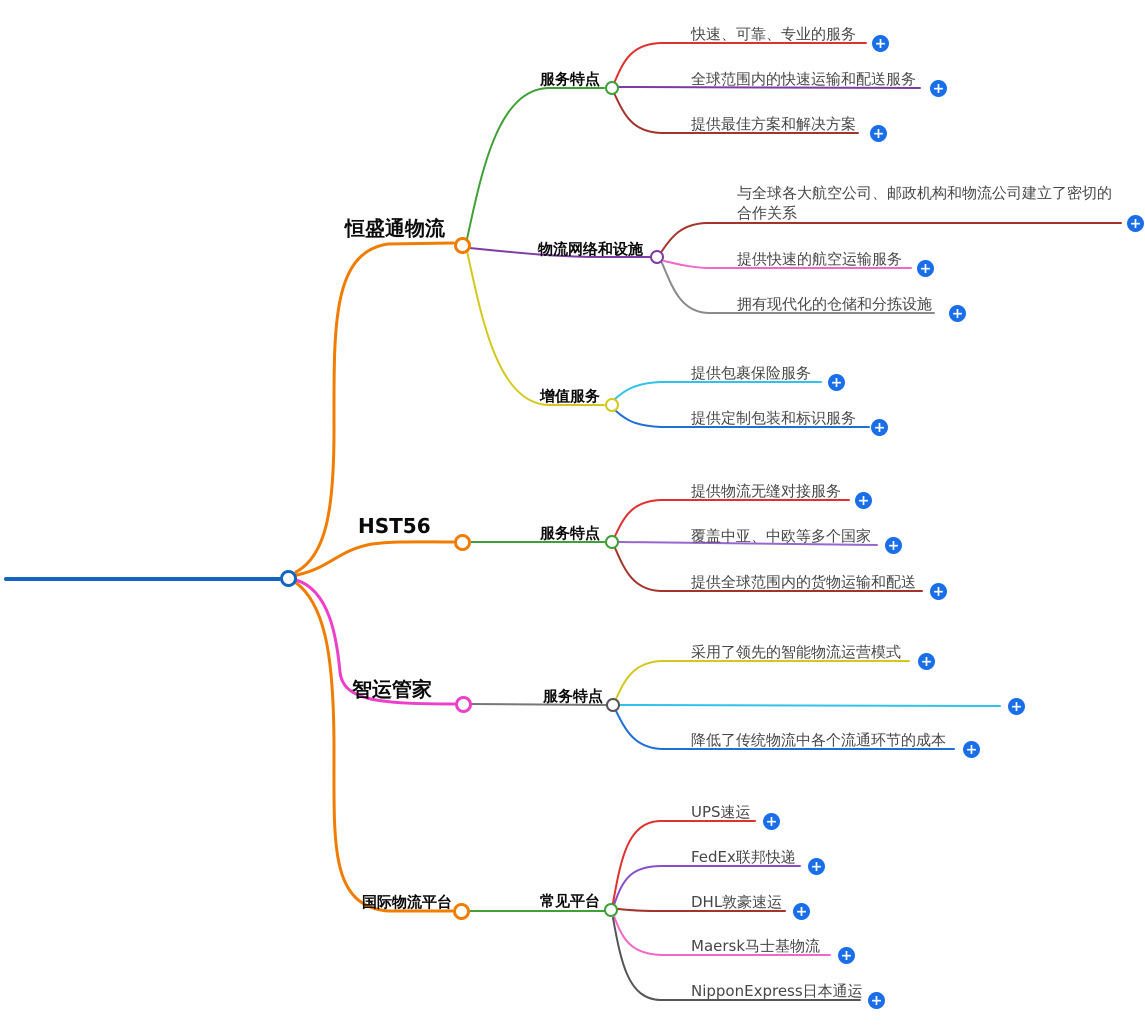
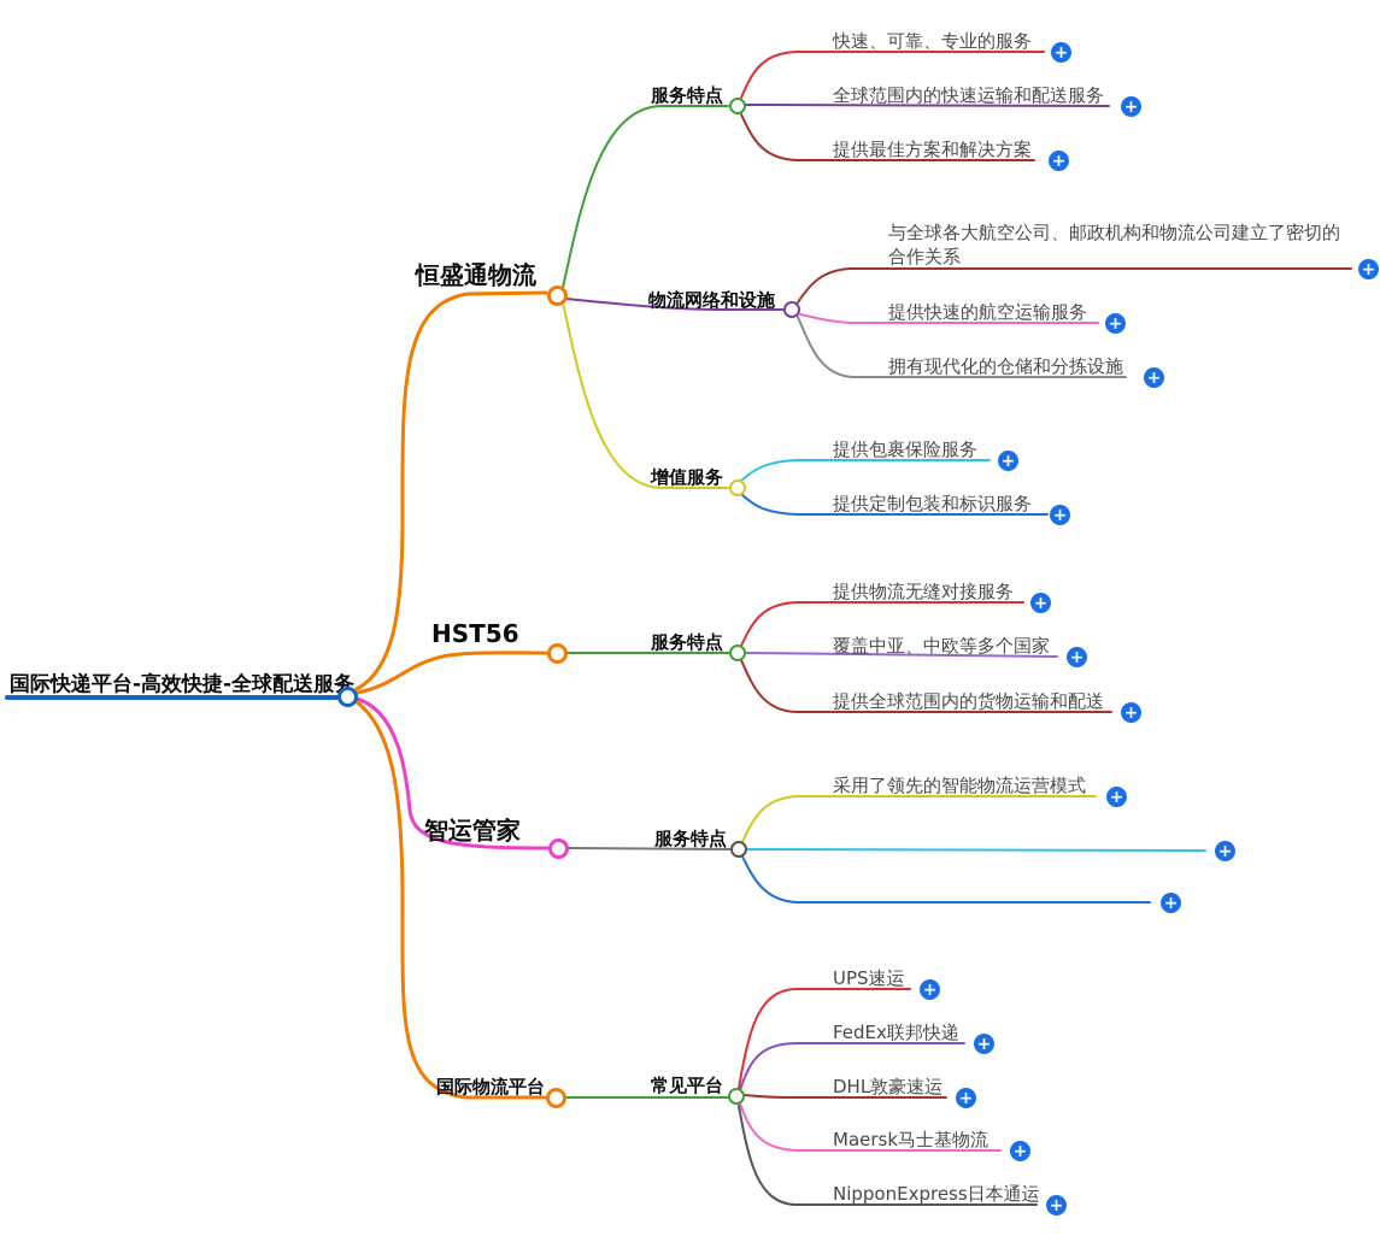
+ 国际快递平台-高效快捷-全球配送服务
  恒盛通物流
  服务特点
  快速、可靠、专业的服务
  +
  全球范围内的快速运输和配送服务
  +
  提供最佳方案和解决方案
  +
  物流网络和设施
  与全球各大航空公司、邮政机构和物流公司建立了密切的
  合作关系
  +
  提供快速的航空运输服务
  +
  拥有现代化的仓储和分拣设施
  +
  增值服务
  提供包裹保险服务
  +
  提供定制包装和标识服务
  +
  HST56
  服务特点
  提供物流无缝对接服务
  +
  覆盖中亚、中欧等多个国家
  +
  提供全球范围内的货物运输和配送
  +
  智运管家
  服务特点
  采用了领先的智能物流运营模式
  +
  +
- 降低了传统物流中各个流通环节的成本
  +
  国际物流平台
  常见平台
  UPS速运
  +
  FedEx联邦快递
  +
  DHL敦豪速运
  +
  Maersk马士基物流
  +
  NipponExpress日本通运
  +
